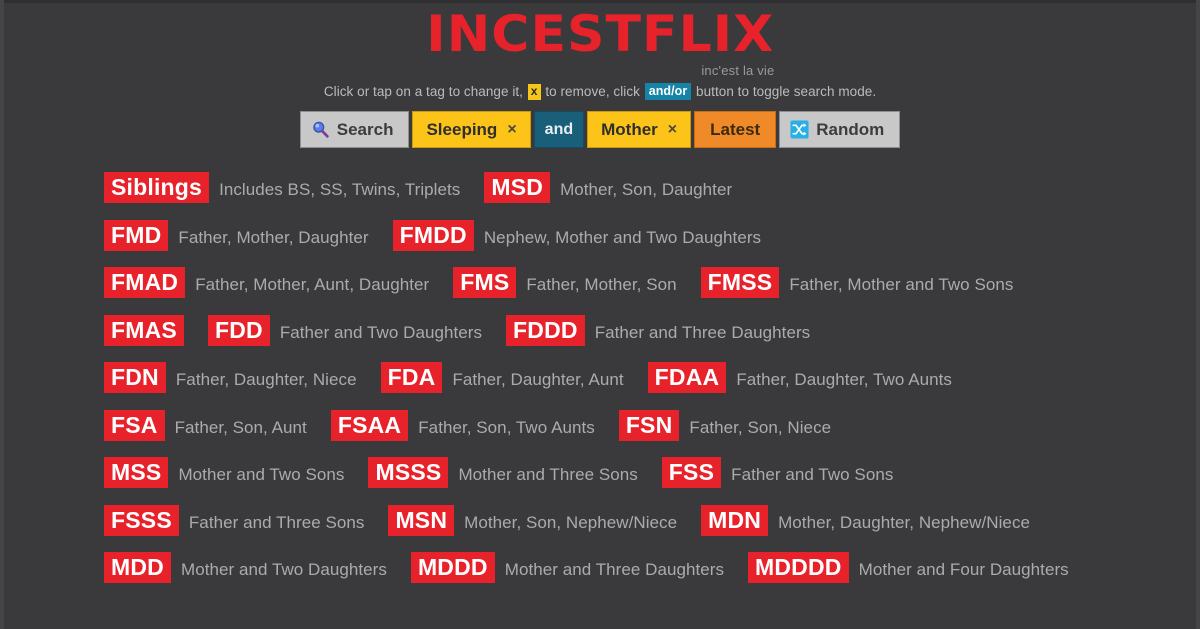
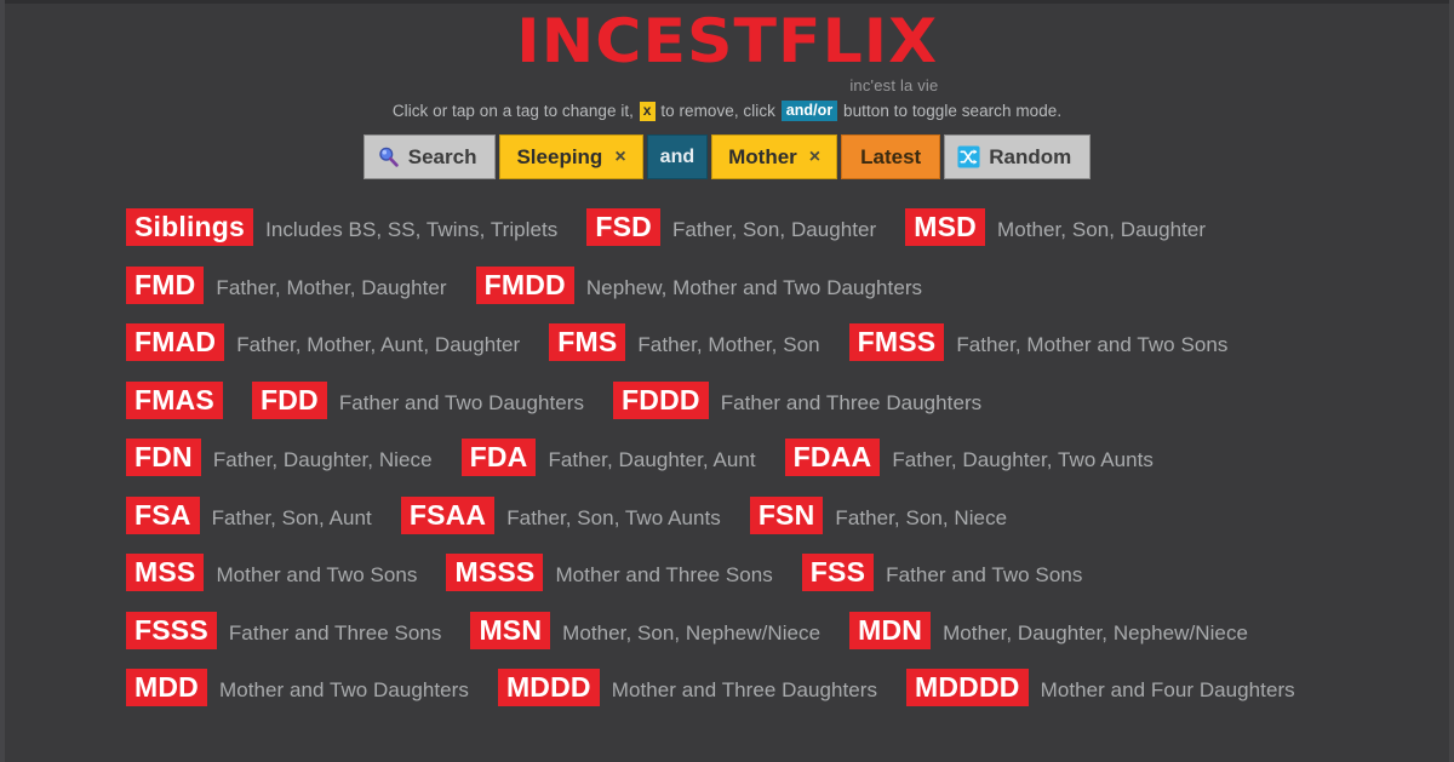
  INCESTFLIX
  inc'est la vie
  Click or tap on a tag to change it, x to remove, click and/or button to toggle search mode.
  Search
  Sleeping
  ×
  and
  Mother
  ×
  Latest
  Random
  Siblings
  Includes BS, SS, Twins, Triplets
+ FSD
+ Father, Son, Daughter
  MSD
  Mother, Son, Daughter
  FMD
  Father, Mother, Daughter
  FMDD
  Nephew, Mother and Two Daughters
  FMAD
  Father, Mother, Aunt, Daughter
  FMS
  Father, Mother, Son
  FMSS
  Father, Mother and Two Sons
  FMAS
  FDD
  Father and Two Daughters
  FDDD
  Father and Three Daughters
  FDN
  Father, Daughter, Niece
  FDA
  Father, Daughter, Aunt
  FDAA
  Father, Daughter, Two Aunts
  FSA
  Father, Son, Aunt
  FSAA
  Father, Son, Two Aunts
  FSN
  Father, Son, Niece
  MSS
  Mother and Two Sons
  MSSS
  Mother and Three Sons
  FSS
  Father and Two Sons
  FSSS
  Father and Three Sons
  MSN
  Mother, Son, Nephew/Niece
  MDN
  Mother, Daughter, Nephew/Niece
  MDD
  Mother and Two Daughters
  MDDD
  Mother and Three Daughters
  MDDDD
  Mother and Four Daughters
